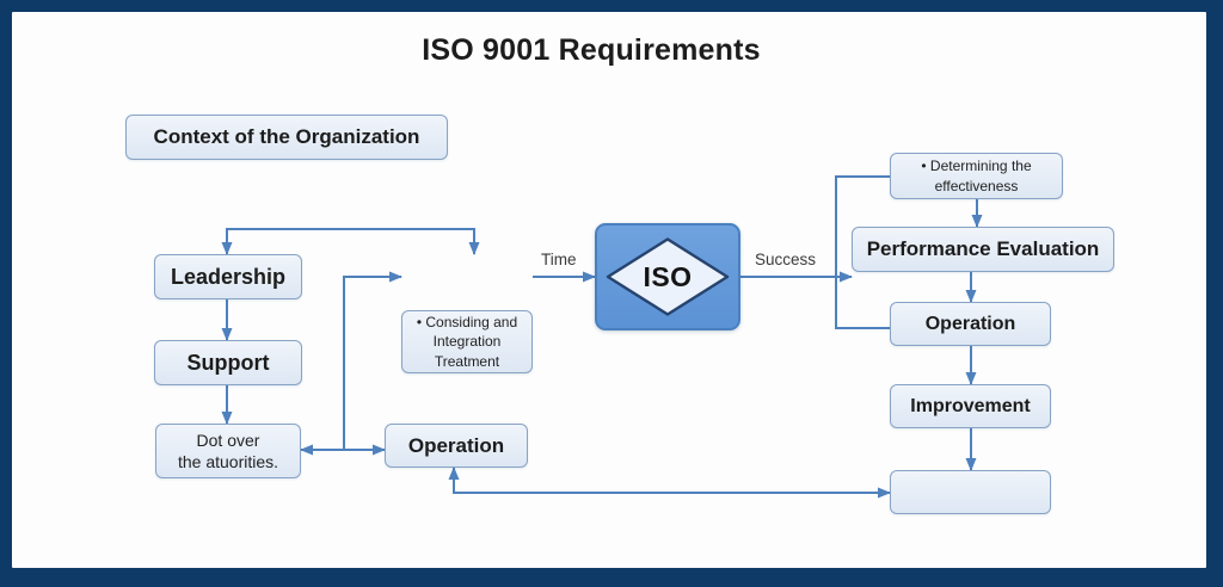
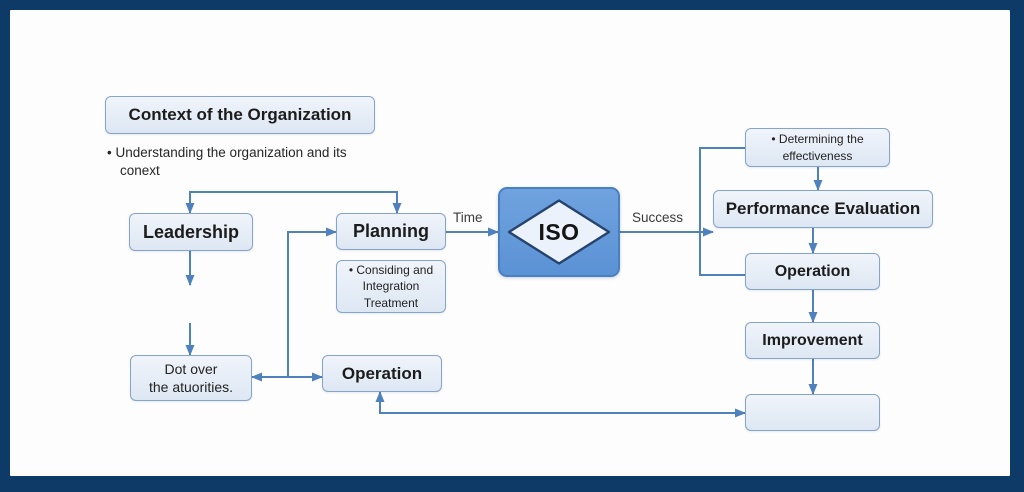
- ISO 9001 Requirements
  Context of the Organization
+ • Understanding the organization and its
+ conext
  Leadership
- Support
  Dot over
  the atuorities.
+ Planning
  • Considing and
  Integration
  Treatment
  Operation
  Time
  ISO
  Success
  • Determining the
  effectiveness
  Performance Evaluation
  Operation
  Improvement
